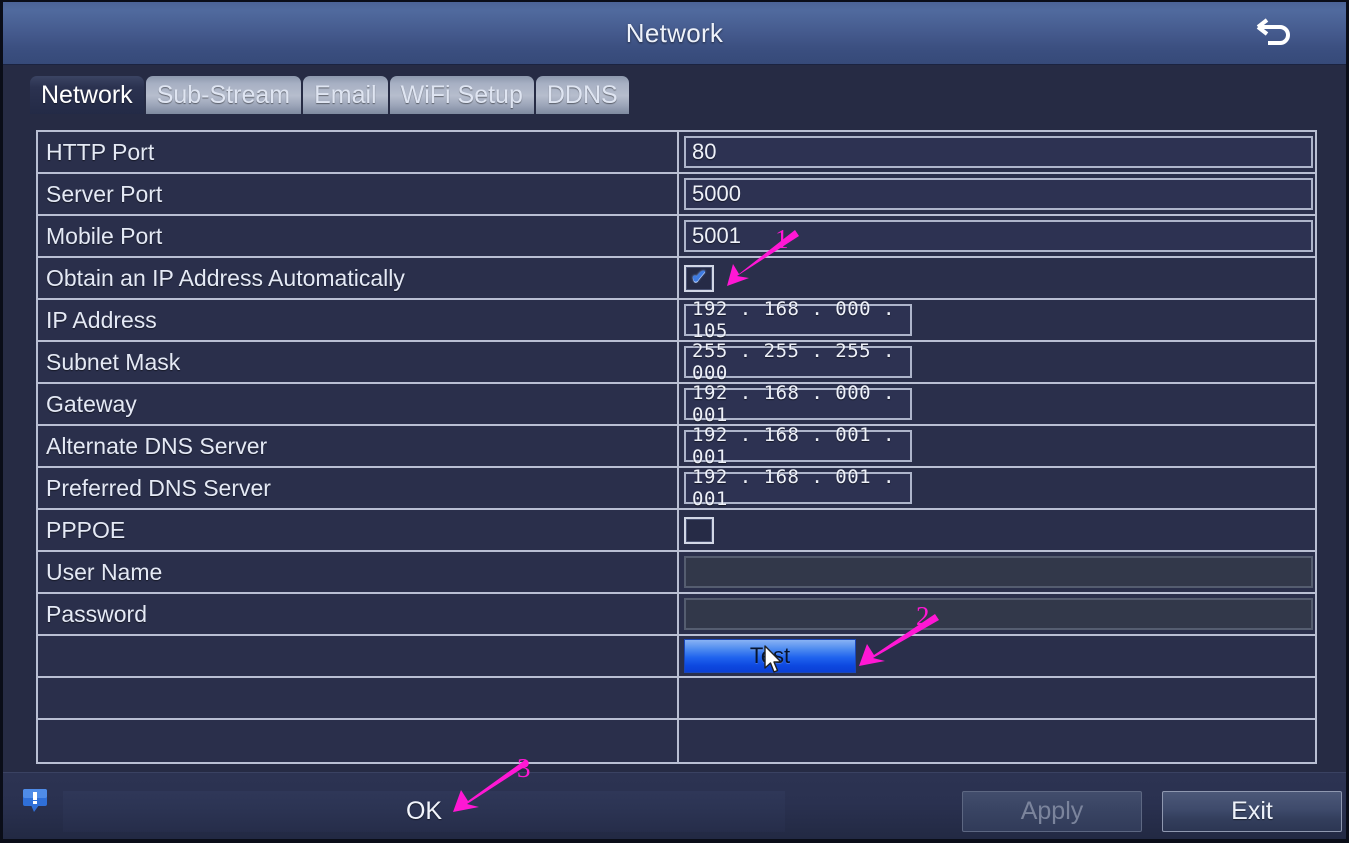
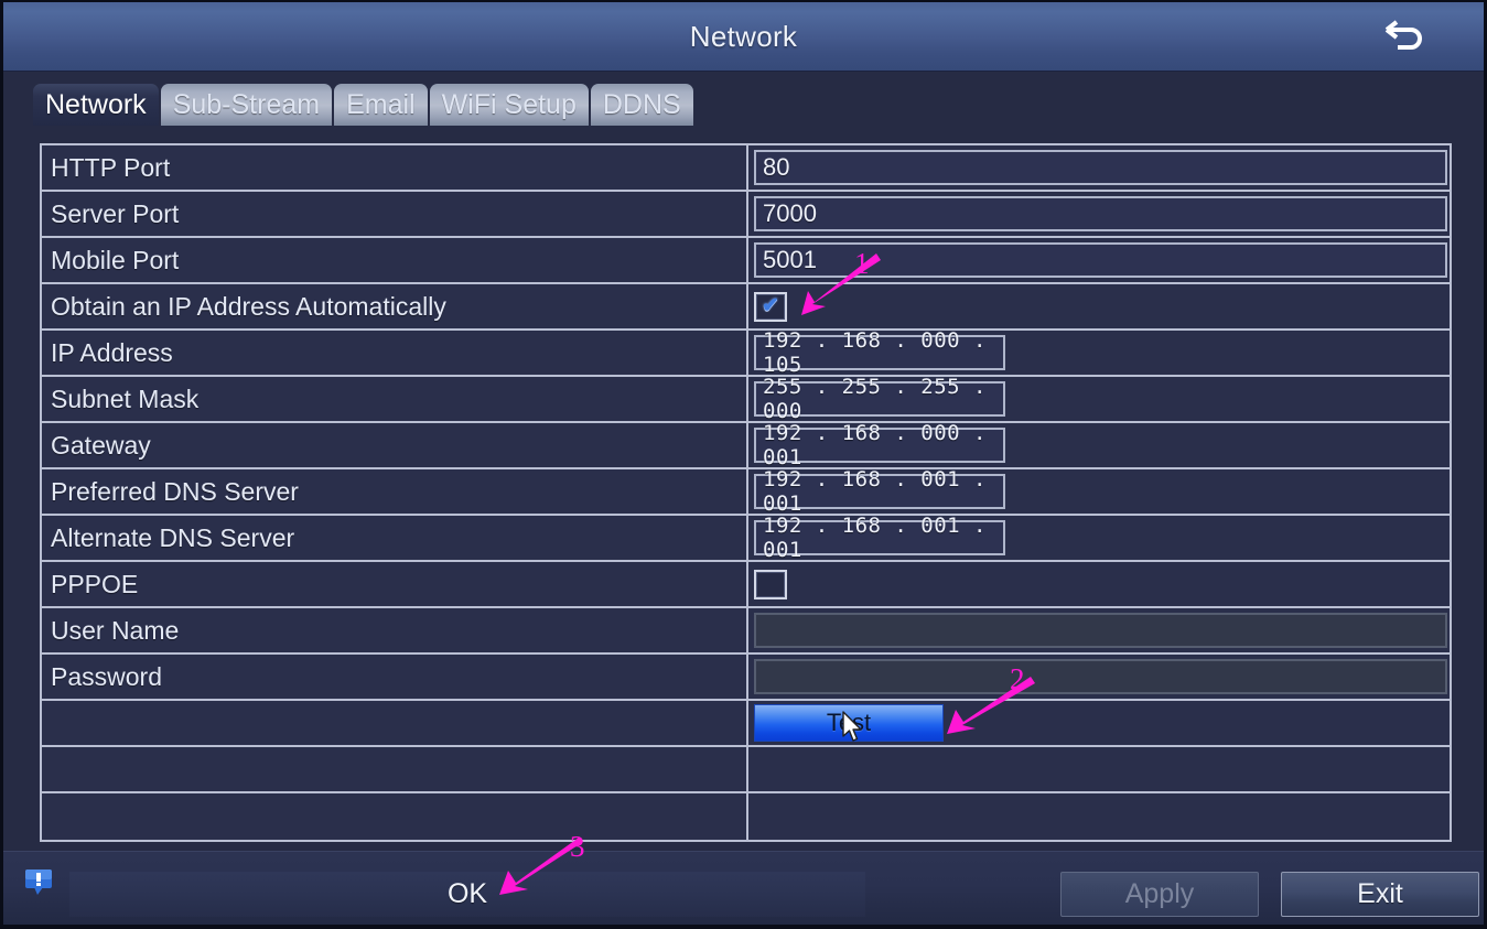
  Network
  Network
  Sub-Stream
  Email
  WiFi Setup
  DDNS
  HTTP Port
  80
  Server Port
- 5000
+ 7000
  Mobile Port
  5001
  Obtain an IP Address Automatically
  ✔
  IP Address
  192 . 168 . 000 . 105
  Subnet Mask
  255 . 255 . 255 . 000
  Gateway
  192 . 168 . 000 . 001
- Alternate DNS Server
+ Preferred DNS Server
  192 . 168 . 001 . 001
- Preferred DNS Server
+ Alternate DNS Server
  192 . 168 . 001 . 001
  PPPOE
  User Name
  Password
  Tst
  OK
  Apply
  Exit
  1
  2
  3
